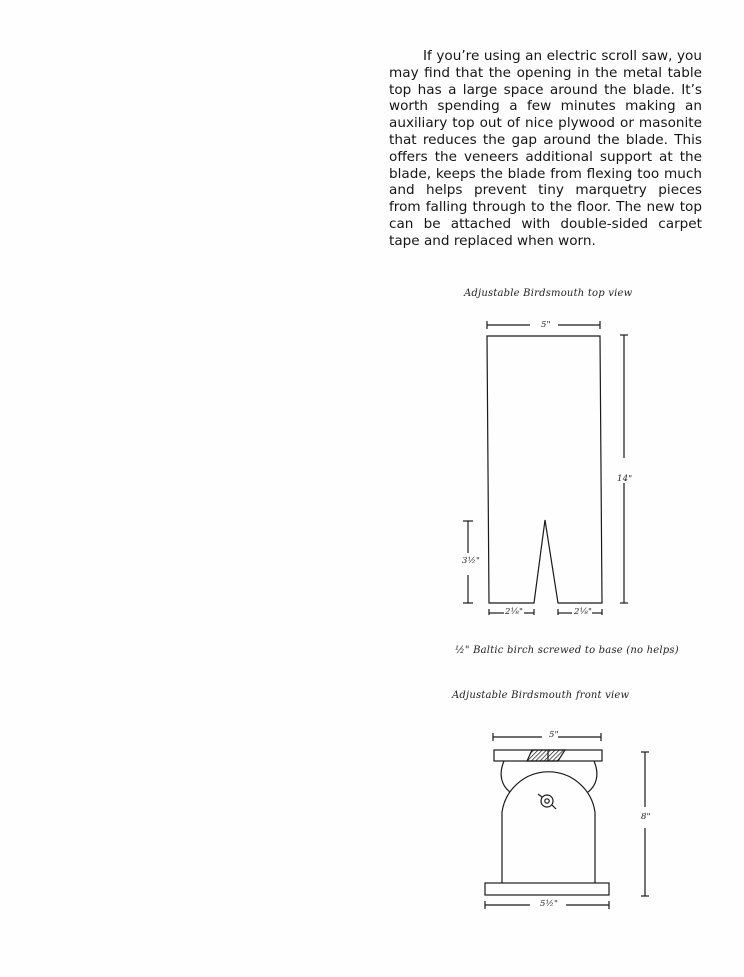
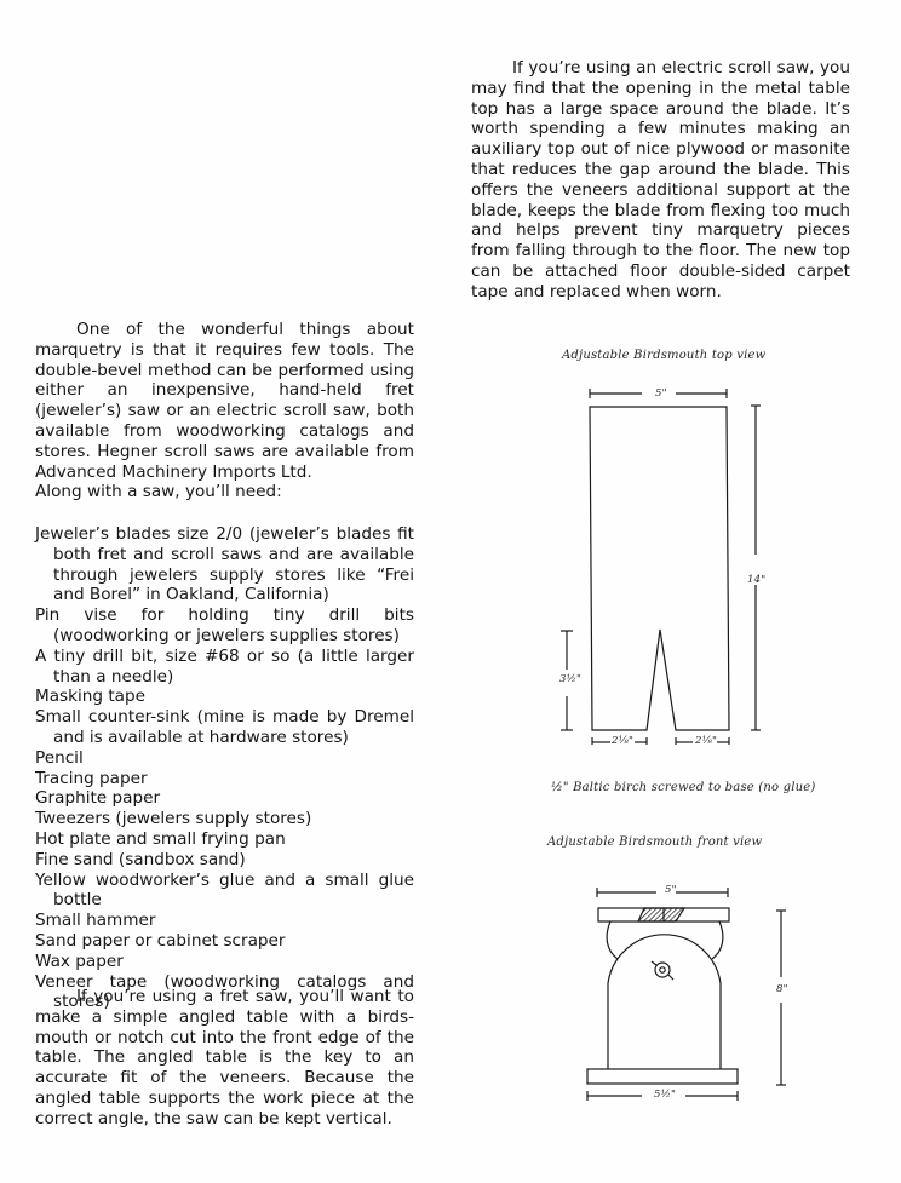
- If you’re using an electric scroll saw, you may find that the opening in the metal table top has a large space around the blade. It’s worth spending a few minutes making an auxiliary top out of nice plywood or masonite that reduces the gap around the blade. This offers the veneers additional support at the blade, keeps the blade from flexing too much and helps prevent tiny marquetry pieces from falling through to the floor. The new top can be attached with double-sided carpet tape and replaced when worn.
+ If you’re using an electric scroll saw, you may find that the opening in the metal table top has a large space around the blade. It’s worth spending a few minutes making an auxiliary top out of nice plywood or masonite that reduces the gap around the blade. This offers the veneers additional support at the blade, keeps the blade from flexing too much and helps prevent tiny marquetry pieces from falling through to the floor. The new top can be attached floor double-sided carpet tape and replaced when worn.
+ One of the wonderful things about marquetry is that it requires few tools. The double-bevel method can be performed using either an inexpensive, hand-held fret (jeweler’s) saw or an electric scroll saw, both available from woodworking catalogs and stores. Hegner scroll saws are available from Advanced Machinery Imports Ltd.
+ Along with a saw, you’ll need:
+ Jeweler’s blades size 2/0 (jeweler’s blades fit both fret and scroll saws and are available through jewelers supply stores like “Frei and Borel” in Oakland, California)
+ Pin vise for holding tiny drill bits (woodworking or jewelers supplies stores)
+ A tiny drill bit, size #68 or so (a little larger than a needle)
+ Masking tape
+ Small counter-sink (mine is made by Dremel and is available at hardware stores)
+ Pencil
+ Tracing paper
+ Graphite paper
+ Tweezers (jewelers supply stores)
+ Hot plate and small frying pan
+ Fine sand (sandbox sand)
+ Yellow woodworker’s glue and a small glue bottle
+ Small hammer
+ Sand paper or cabinet scraper
+ Wax paper
+ Veneer tape (woodworking catalogs and stores)
+ If you’re using a fret saw, you’ll want to make a simple angled table with a birds-mouth or notch cut into the front edge of the table. The angled table is the key to an accurate fit of the veneers. Because the angled table supports the work piece at the correct angle, the saw can be kept vertical.
  Adjustable Birdsmouth top view
  5"
  14"
  3½"
  2⅛"
  2⅛"
- ½" Baltic birch screwed to base (no helps)
+ ½" Baltic birch screwed to base (no glue)
  Adjustable Birdsmouth front view
  5"
  8"
  5½"
